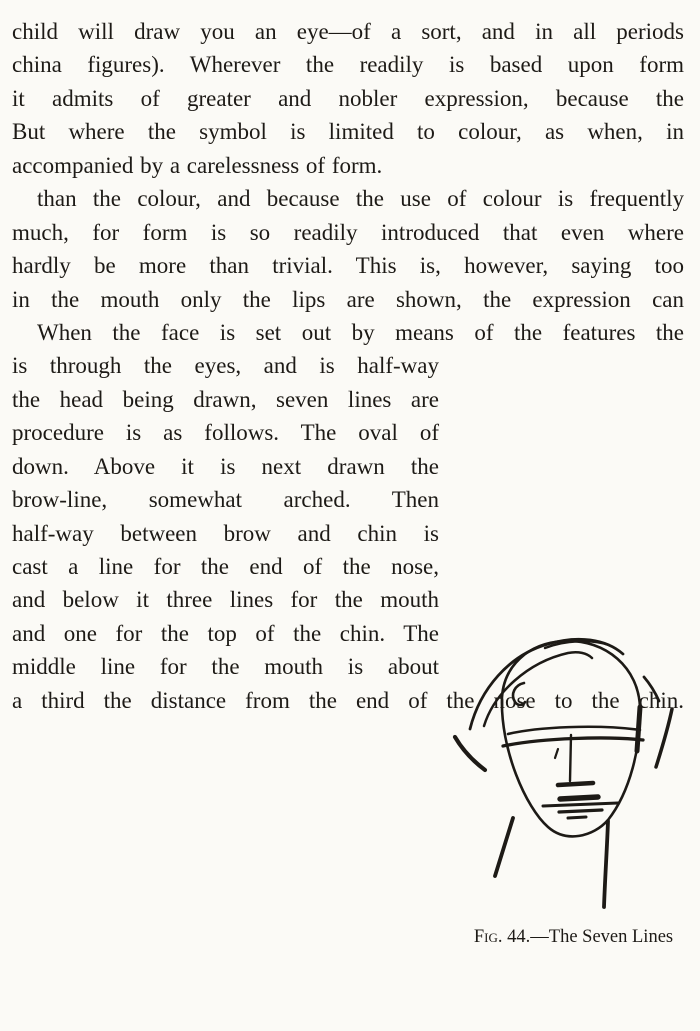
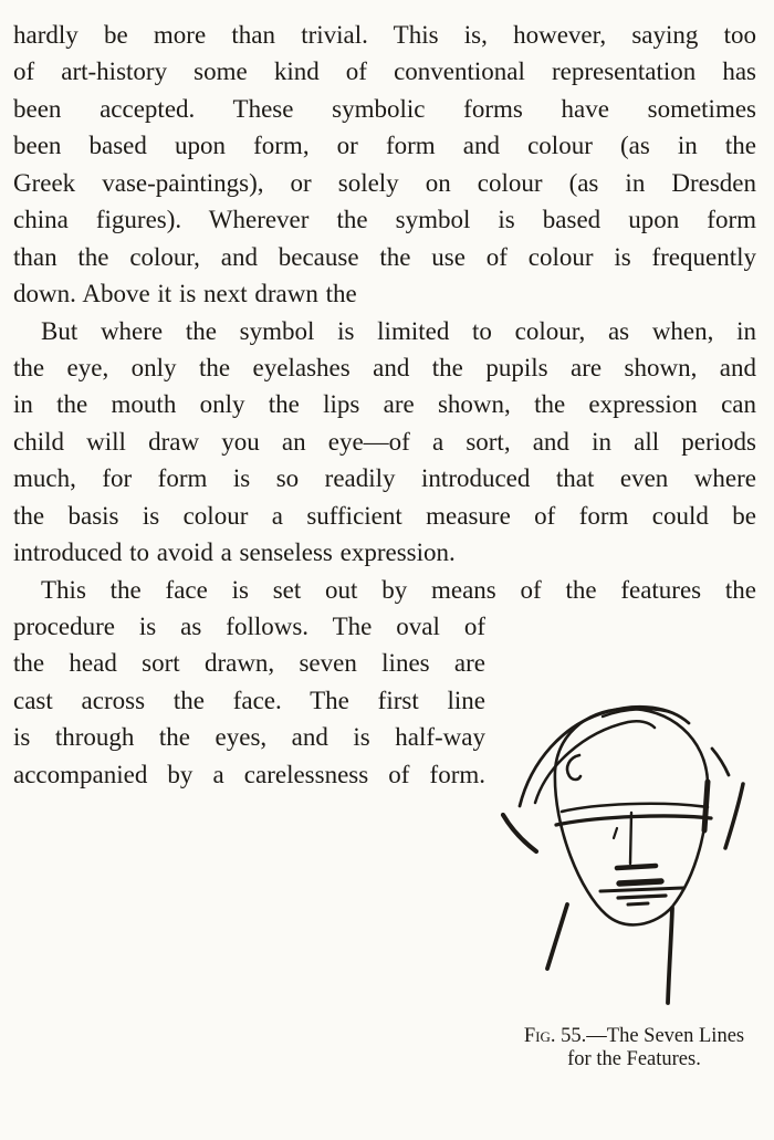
- child will draw you an eye—of a sort, and in all periods
+ hardly be more than trivial. This is, however, saying too
+ of art-history some kind of conventional representation has
+ been accepted. These symbolic forms have sometimes
+ been based upon form, or form and colour (as in the
+ Greek vase-paintings), or solely on colour (as in Dresden
- china figures). Wherever the readily is based upon form
+ china figures). Wherever the symbol is based upon form
- it admits of greater and nobler expression, because the
- But where the symbol is limited to colour, as when, in
+ than the colour, and because the use of colour is frequently
- accompanied by a carelessness of form.
+ down. Above it is next drawn the
- than the colour, and because the use of colour is frequently
+ But where the symbol is limited to colour, as when, in
+ the eye, only the eyelashes and the pupils are shown, and
- much, for form is so readily introduced that even where
+ in the mouth only the lips are shown, the expression can
- hardly be more than trivial. This is, however, saying too
+ child will draw you an eye—of a sort, and in all periods
- in the mouth only the lips are shown, the expression can
+ much, for form is so readily introduced that even where
+ the basis is colour a sufficient measure of form could be
+ introduced to avoid a senseless expression.
- When the face is set out by means of the features the
+ This the face is set out by means of the features the
- is through the eyes, and is half-way
+ procedure is as follows. The oval of
- the head being drawn, seven lines are
+ the head sort drawn, seven lines are
+ cast across the face. The first line
- procedure is as follows. The oval of
+ is through the eyes, and is half-way
- down. Above it is next drawn the
+ accompanied by a carelessness of form.
- brow-line, somewhat arched. Then
- half-way between brow and chin is
- cast a line for the end of the nose,
- and below it three lines for the mouth
- and one for the top of the chin. The
- middle line for the mouth is about
- a third the distance from the end of the nose to the chin.
- Fig. 44.—The Seven Lines
+ Fig. 55.—The Seven Lines
+ for the Features.
